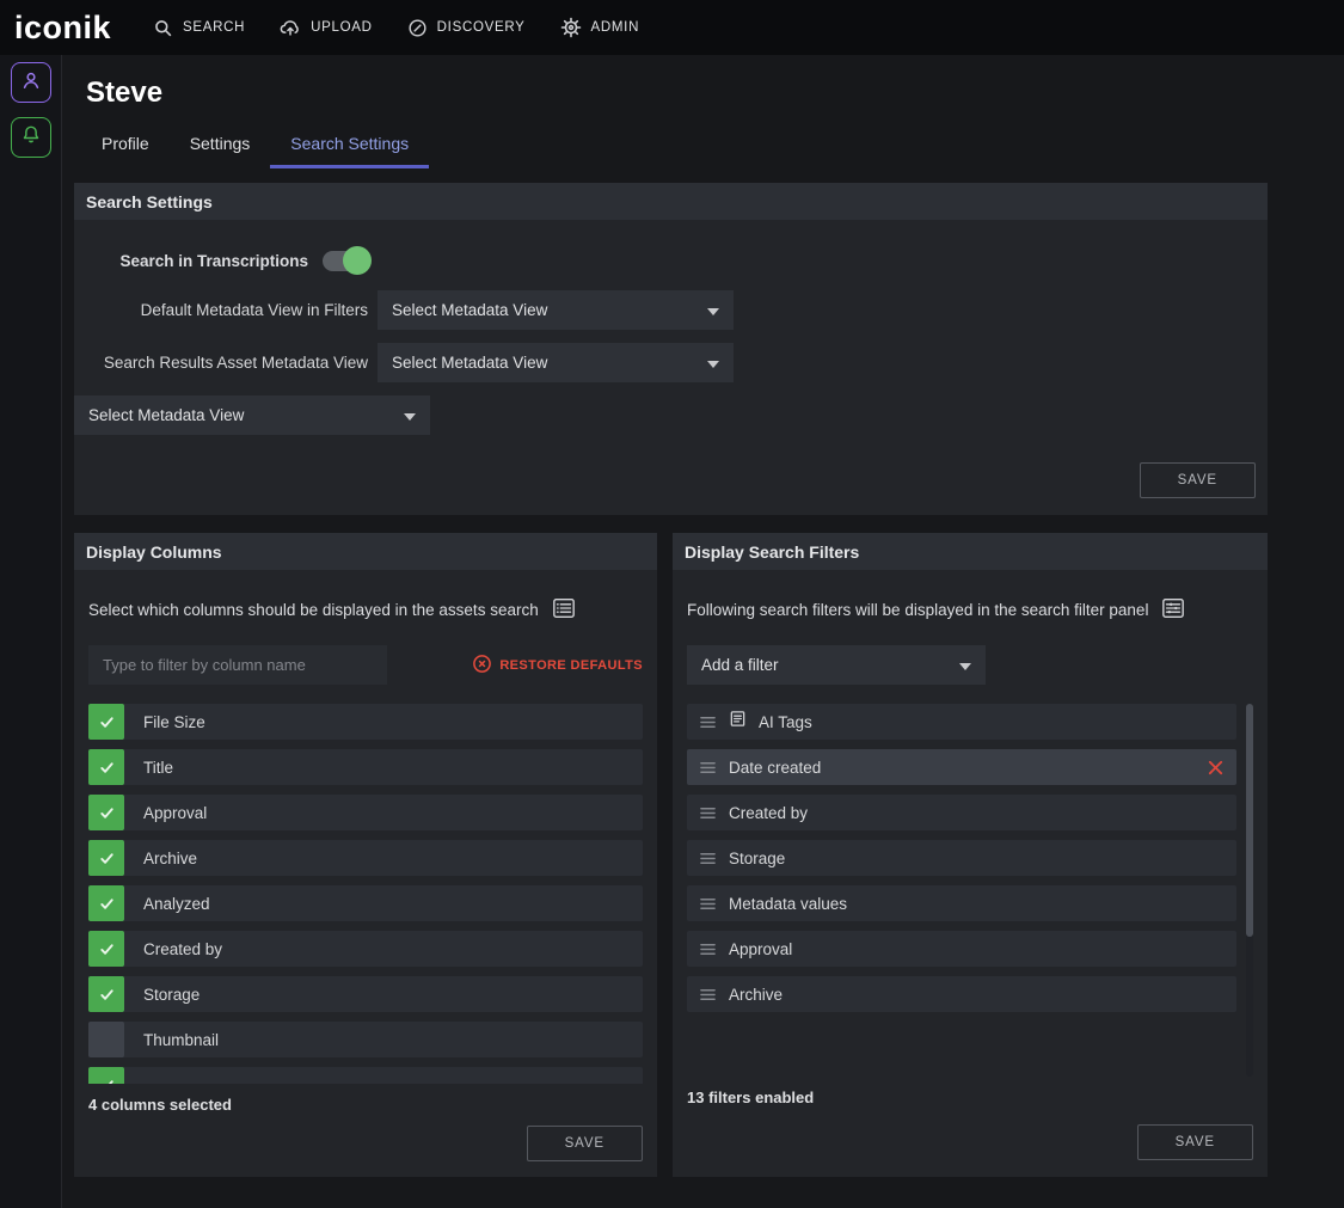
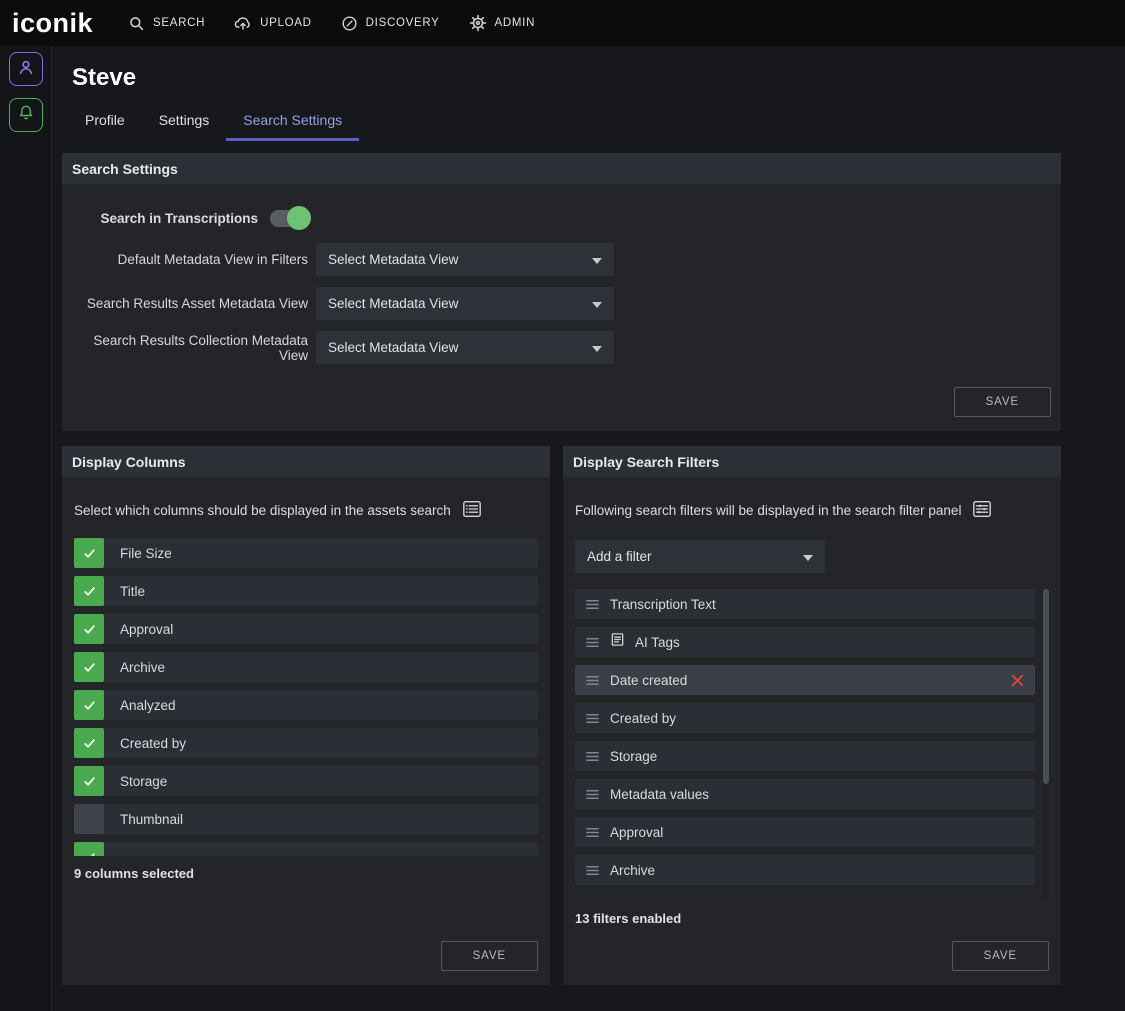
  iconik
  SEARCH
  UPLOAD
  DISCOVERY
  ADMIN
  Steve
  Profile
  Settings
  Search Settings
  Search Settings
  Search in Transcriptions
  Default Metadata View in Filters
  Select Metadata View
  Search Results Asset Metadata View
  Select Metadata View
+ Search Results Collection Metadata View
  Select Metadata View
  SAVE
  Display Columns
  Select which columns should be displayed in the assets search
- Type to filter by column name
- RESTORE DEFAULTS
  File Size
  Title
  Approval
  Archive
  Analyzed
  Created by
  Storage
  Thumbnail
- 4 columns selected
+ 9 columns selected
  SAVE
  Display Search Filters
  Following search filters will be displayed in the search filter panel
  Add a filter
+ Transcription Text
  AI Tags
  Date created
  Created by
  Storage
  Metadata values
  Approval
  Archive
  13 filters enabled
  SAVE
